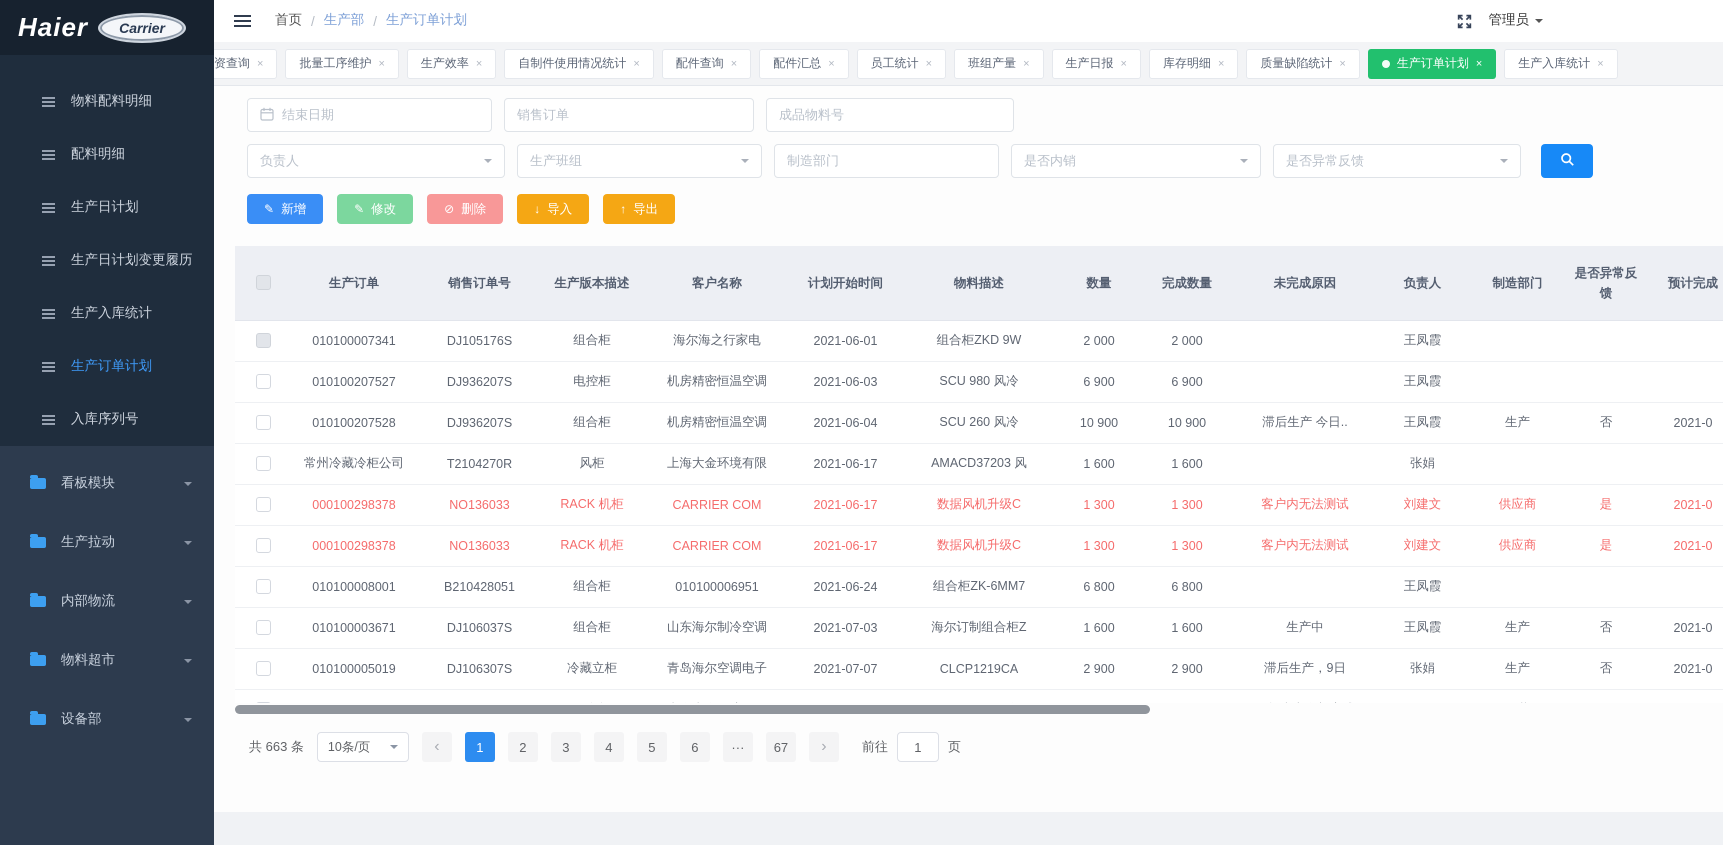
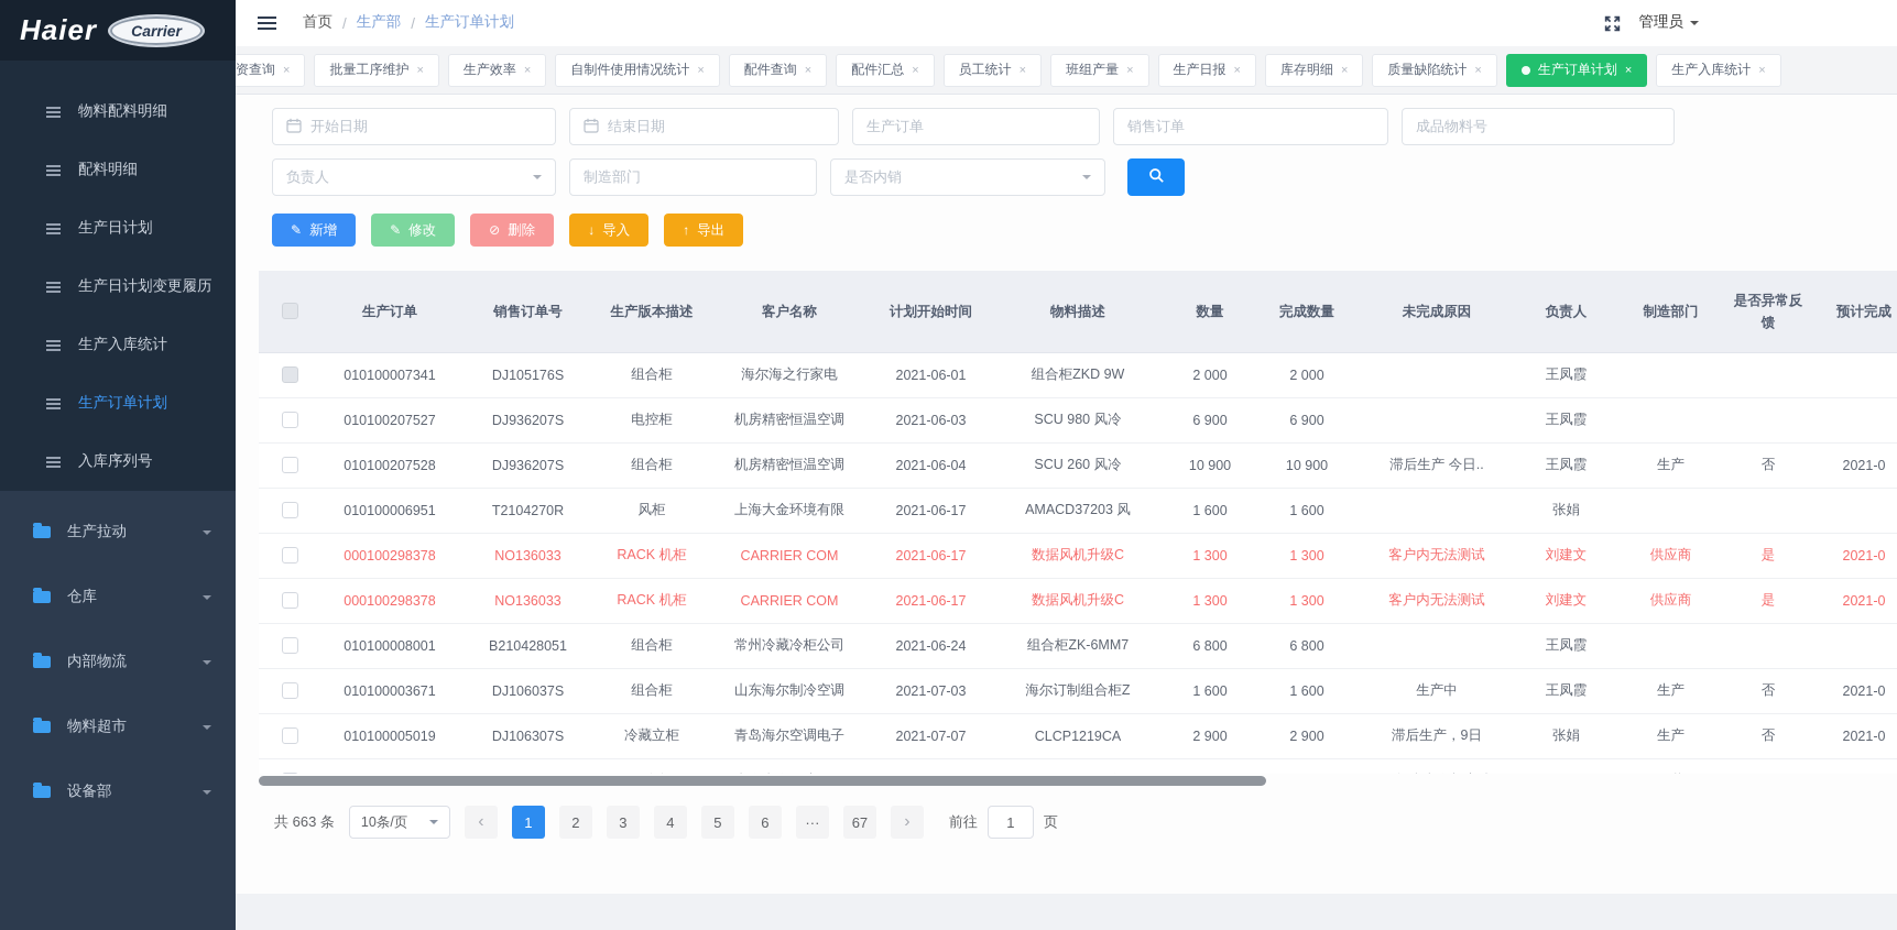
  Haier
  Carrier
  物料配料明细
  配料明细
  生产日计划
  生产日计划变更履历
  生产入库统计
  生产订单计划
  入库序列号
- 看板模块
  生产拉动
+ 仓库
  内部物流
  物料超市
  设备部
  首页
  /
  生产部
  /
  生产订单计划
  管理员
  资查询
  ×
  批量工序维护
  ×
  生产效率
  ×
  自制件使用情况统计
  ×
  配件查询
  ×
  配件汇总
  ×
  员工统计
  ×
  班组产量
  ×
  生产日报
  ×
  库存明细
  ×
  质量缺陷统计
  ×
  生产订单计划
  ×
  生产入库统计
  ×
+ 开始日期
  结束日期
+ 生产订单
  销售订单
  成品物料号
  负责人
- 生产班组
  制造部门
  是否内销
- 是否异常反馈
  ✎
  新增
  ✎
  修改
  ⊘
  删除
  ↓
  导入
  ↑
  导出
  	生产订单	销售订单号	生产版本描述	客户名称	计划开始时间	物料描述	数量	完成数量	未完成原因	负责人	制造部门	是否异常反馈	预计完成
  	010100007341	DJ105176S	组合柜	海尔海之行家电	2021-06-01	组合柜ZKD 9W	2 000	2 000		王凤霞
  	010100207527	DJ936207S	电控柜	机房精密恒温空调	2021-06-03	SCU 980 风冷	6 900	6 900		王凤霞
  	010100207528	DJ936207S	组合柜	机房精密恒温空调	2021-06-04	SCU 260 风冷	10 900	10 900	滞后生产 今日..	王凤霞	生产	否	2021-0
- 	常州冷藏冷柜公司	T2104270R	风柜	上海大金环境有限	2021-06-17	AMACD37203 风	1 600	1 600		张娟
+ 	010100006951	T2104270R	风柜	上海大金环境有限	2021-06-17	AMACD37203 风	1 600	1 600		张娟
  	000100298378	NO136033	RACK 机柜	CARRIER COM	2021-06-17	数据风机升级C	1 300	1 300	客户内无法测试	刘建文	供应商	是	2021-0
  	000100298378	NO136033	RACK 机柜	CARRIER COM	2021-06-17	数据风机升级C	1 300	1 300	客户内无法测试	刘建文	供应商	是	2021-0
- 	010100008001	B210428051	组合柜	010100006951	2021-06-24	组合柜ZK-6MM7	6 800	6 800		王凤霞
+ 	010100008001	B210428051	组合柜	常州冷藏冷柜公司	2021-06-24	组合柜ZK-6MM7	6 800	6 800		王凤霞
  	010100003671	DJ106037S	组合柜	山东海尔制冷空调	2021-07-03	海尔订制组合柜Z	1 600	1 600	生产中	王凤霞	生产	否	2021-0
  	010100005019	DJ106307S	冷藏立柜	青岛海尔空调电子	2021-07-07	CLCP1219CA	2 900	2 900	滞后生产，9日	张娟	生产	否	2021-0
  共 663 条
  10条/页
  ‹
  1
  2
  3
  4
  5
  6
  ···
  67
  ›
  前往
  1
  页
